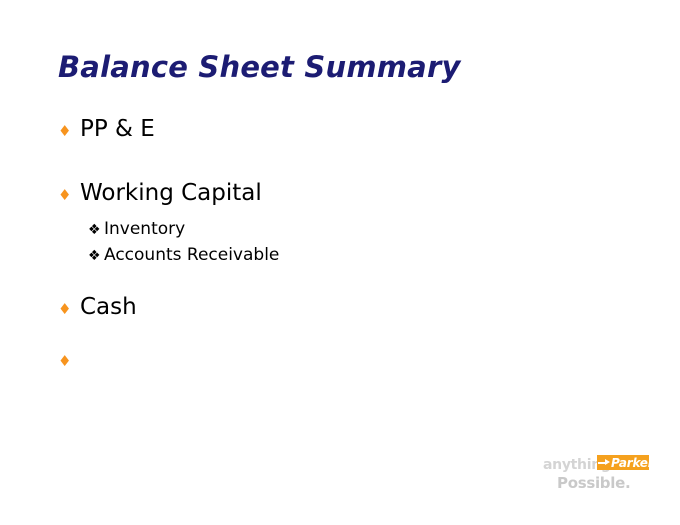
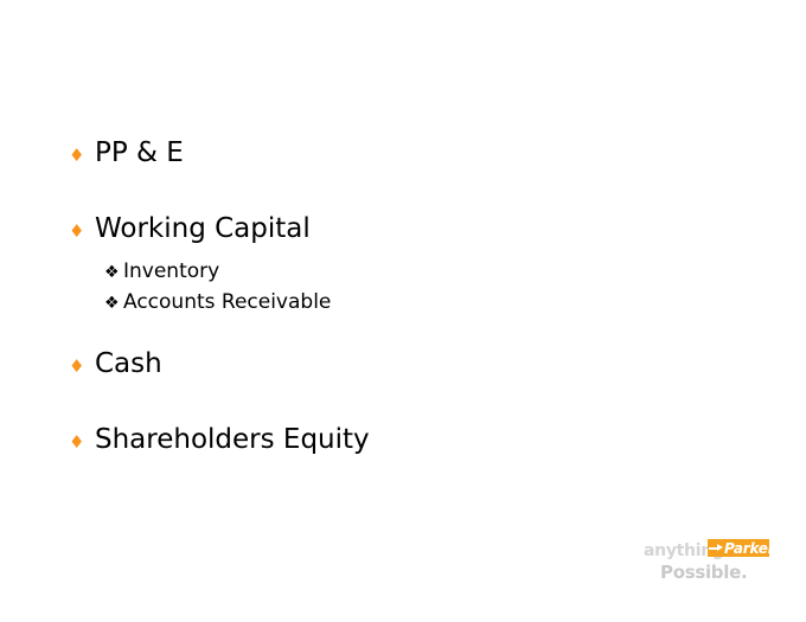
- Balance Sheet Summary
  ♦
  PP & E
  ♦
  Working Capital
  ❖
  Inventory
  ❖
  Accounts Receivable
  ♦
  Cash
  ♦
+ Shareholders Equity
  anythi
  Parke
  Possible.
